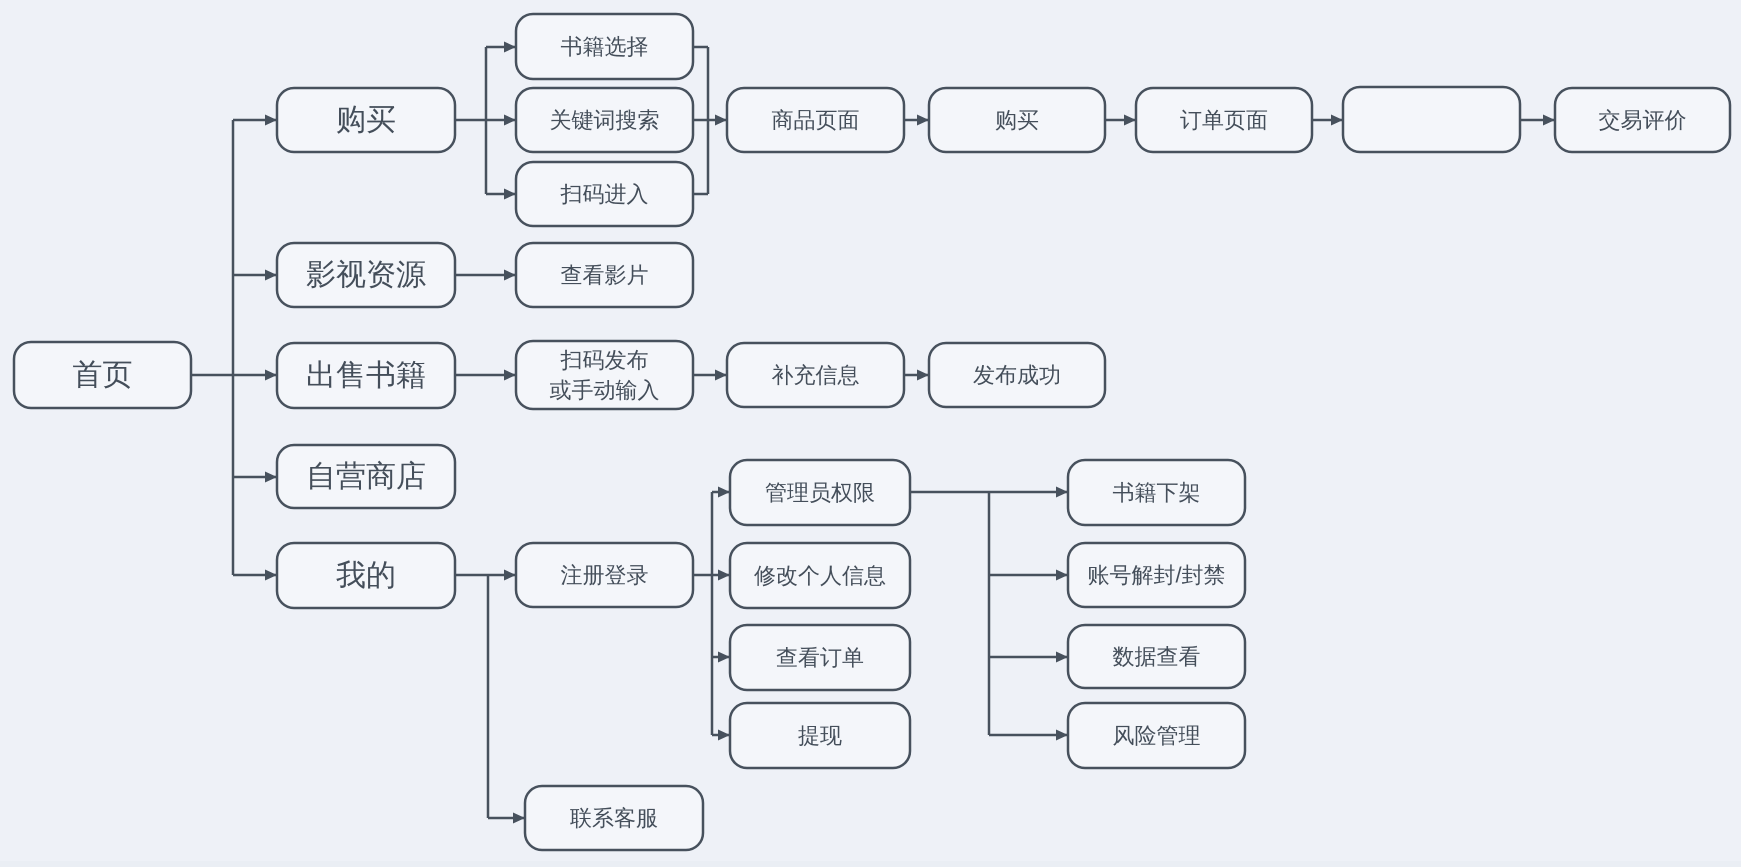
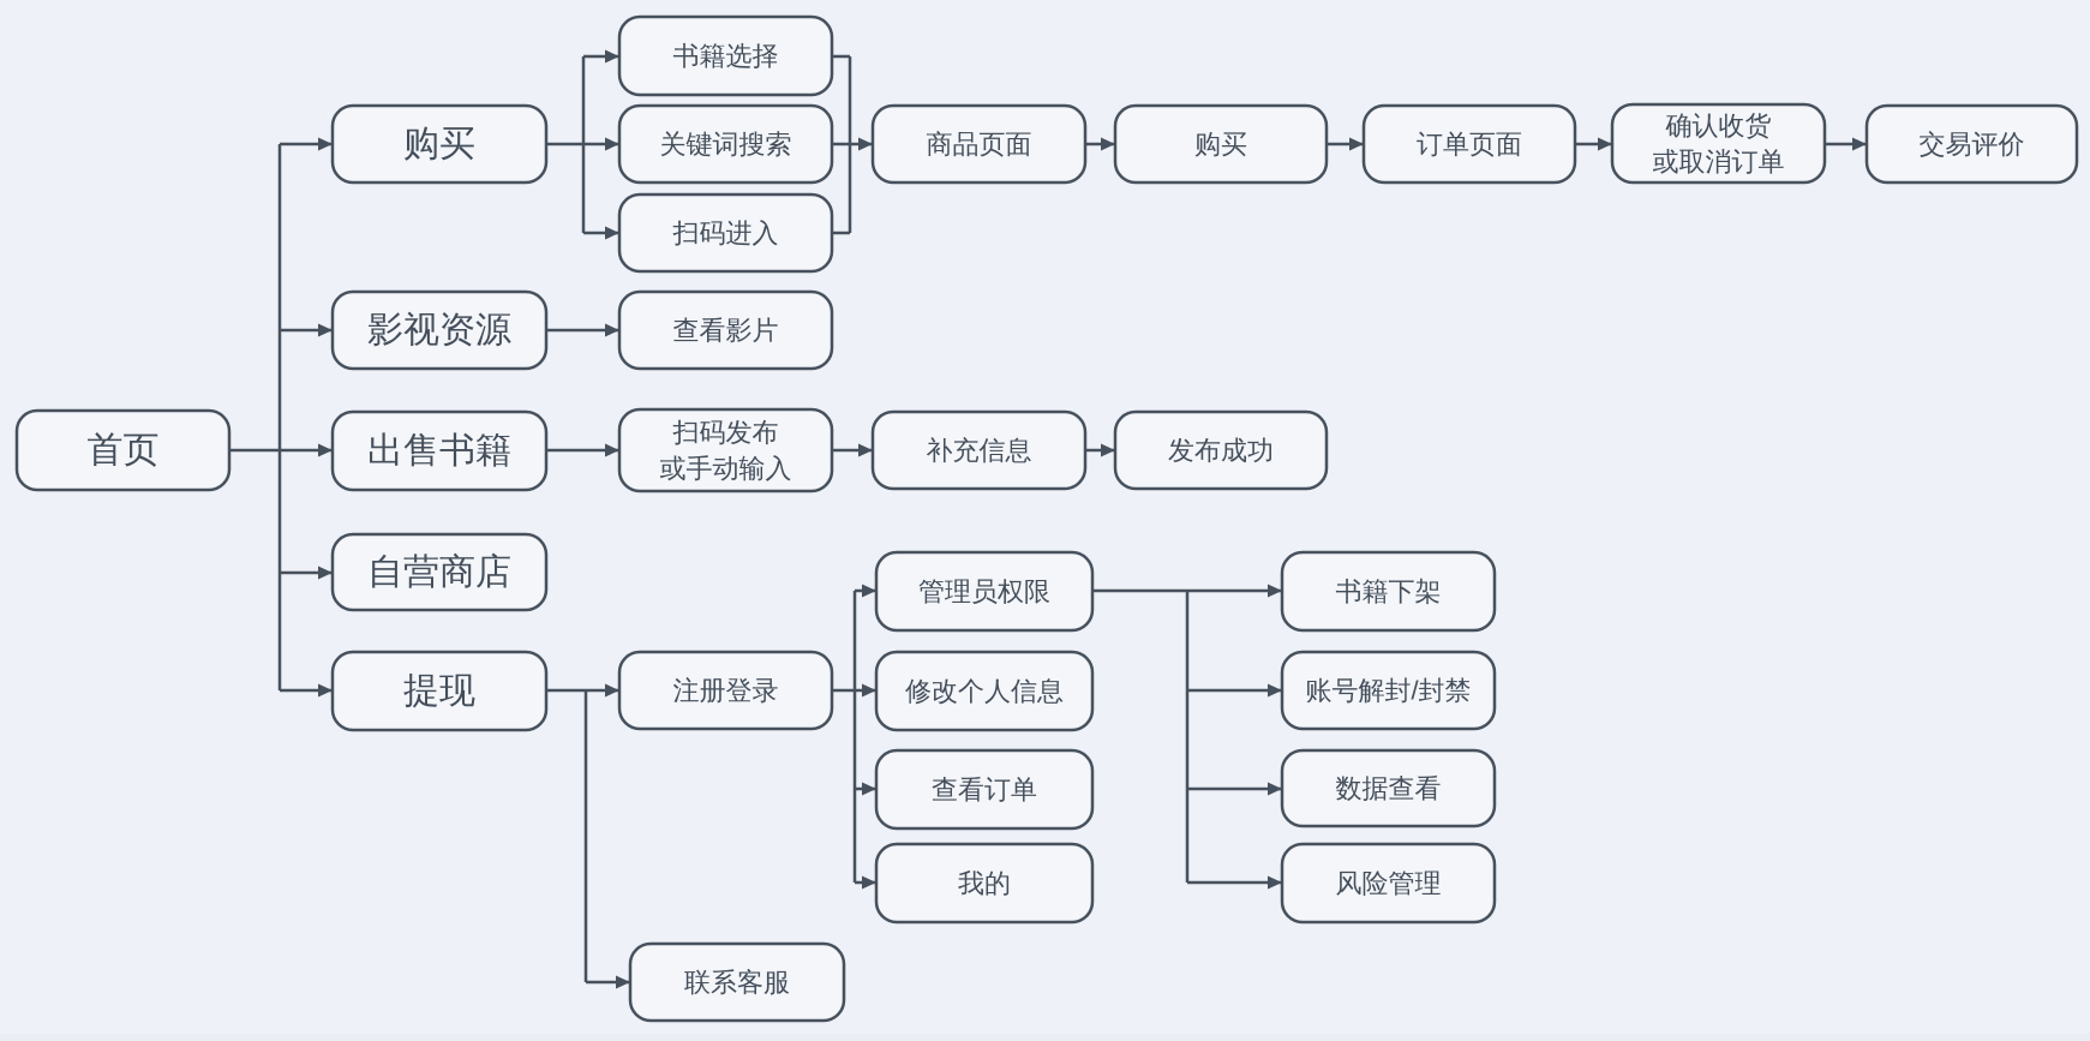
  首页
  购买
  影视资源
  出售书籍
  自营商店
- 我的
+ 提现
  书籍选择
  关键词搜索
  扫码进入
  查看影片
  扫码发布或手动输入
  注册登录
  联系客服
  商品页面
  补充信息
  管理员权限
  修改个人信息
  查看订单
- 提现
+ 我的
  购买
  发布成功
  书籍下架
  账号解封/封禁
  数据查看
  风险管理
  订单页面
+ 确认收货或取消订单
  交易评价
